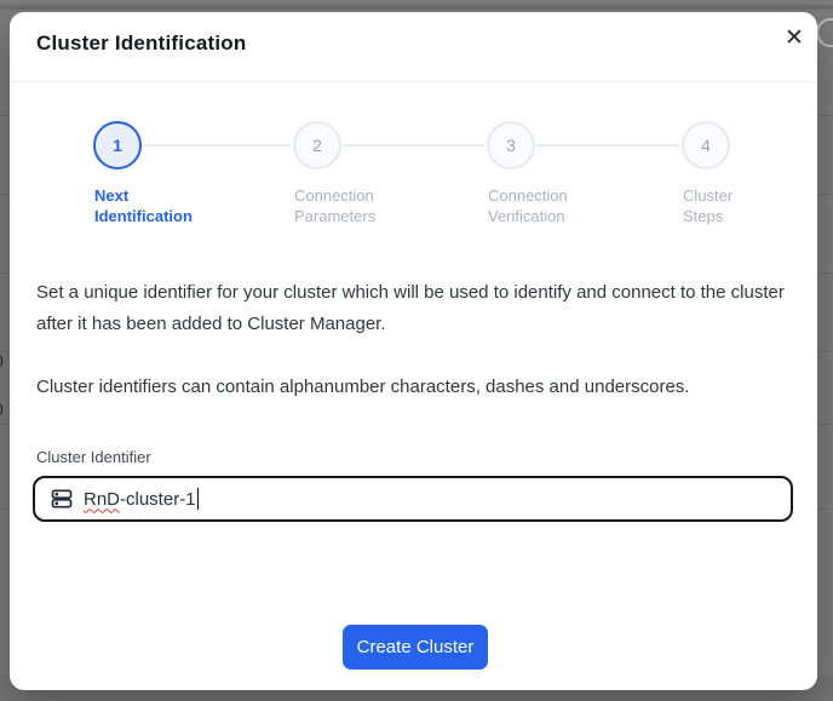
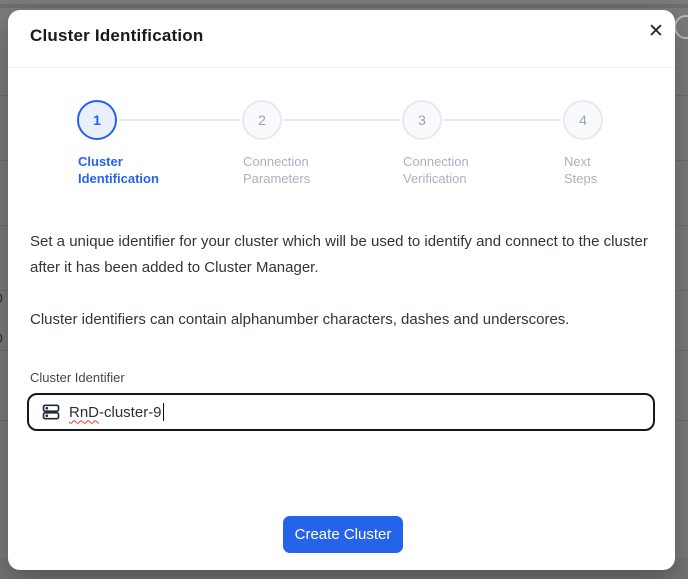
  Cluster Identification
  ✕
  1
  2
  3
  4
- Next
+ Cluster
  Identification
  Connection
  Parameters
  Connection
  Verification
- Cluster
+ Next
  Steps
  Set a unique identifier for your cluster which will be used to identify and connect to the cluster after it has been added to Cluster Manager.
  Cluster identifiers can contain alphanumber characters, dashes and underscores.
  Cluster Identifier
- RnD-cluster-1
+ RnD-cluster-9
  Create Cluster
